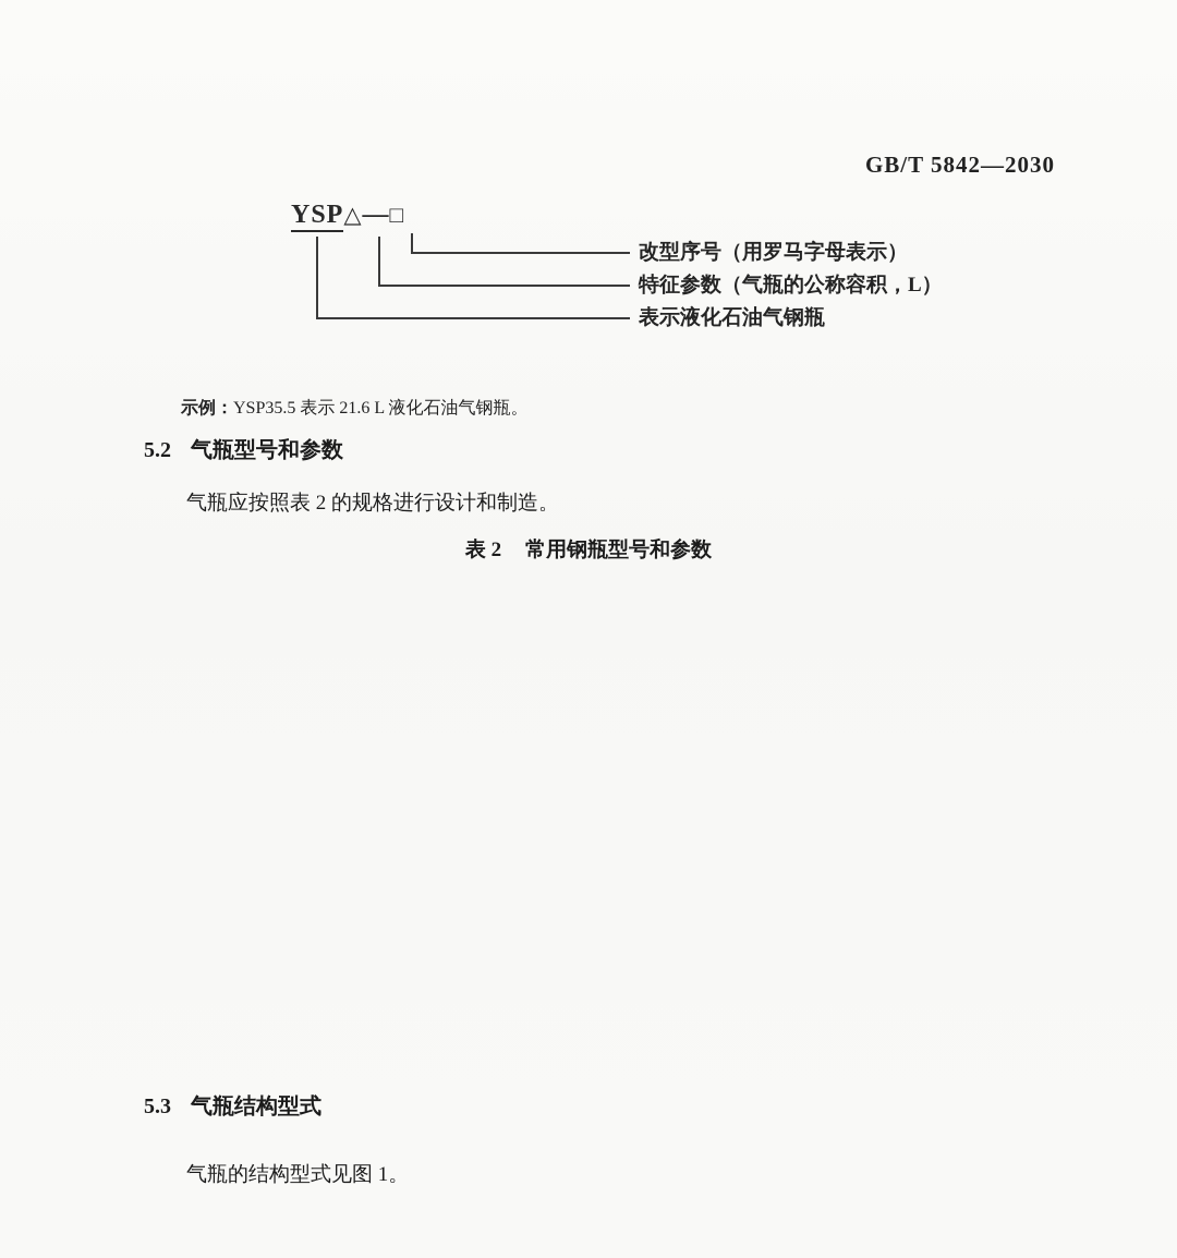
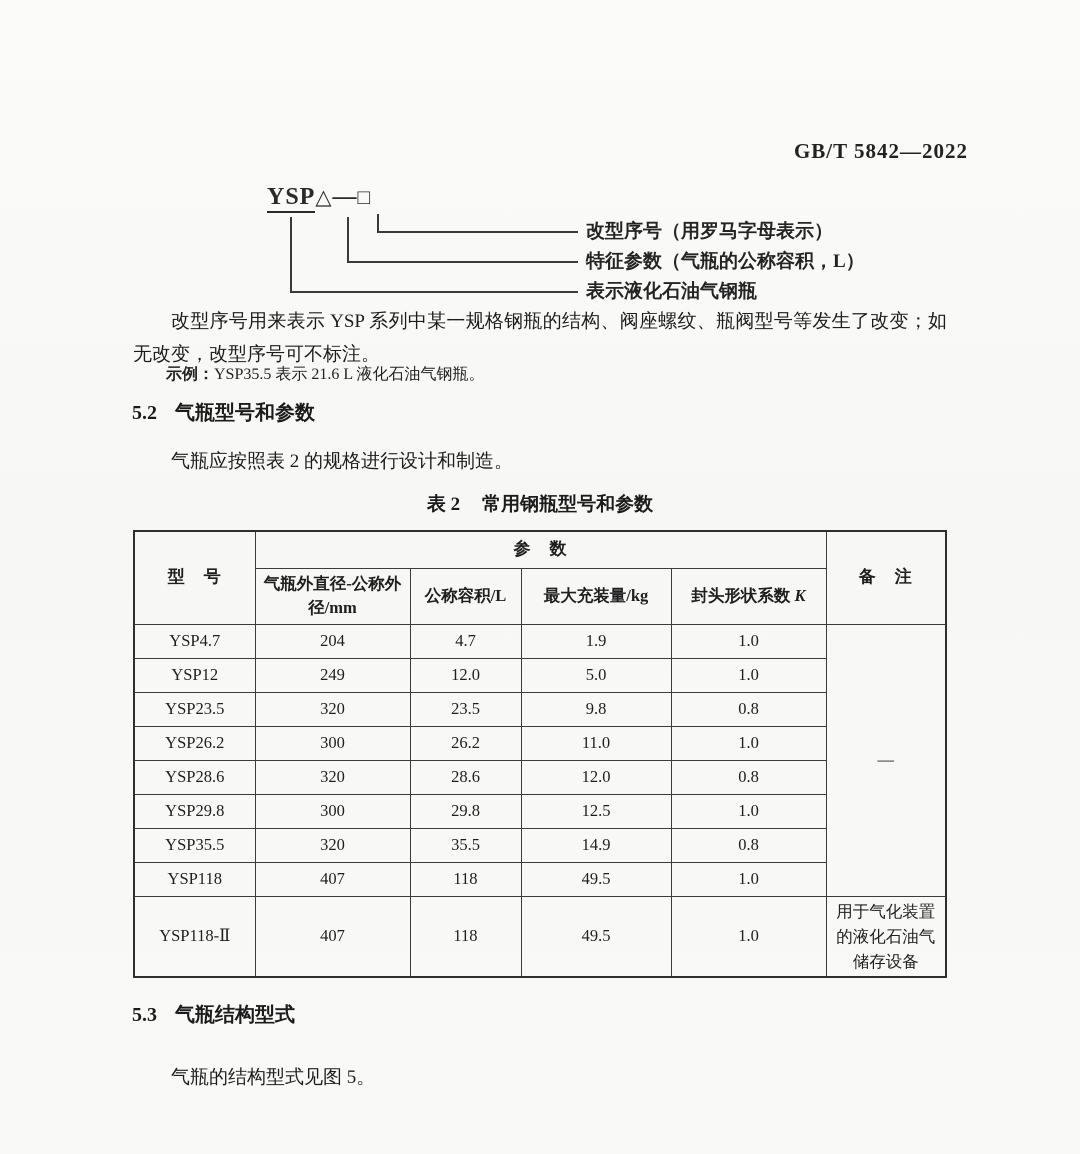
- GB/T 5842—2030
+ GB/T 5842—2022
  YSP△—□
  改型序号（用罗马字母表示）
  特征参数（气瓶的公称容积，L）
  表示液化石油气钢瓶
+ 改型序号用来表示 YSP 系列中某一规格钢瓶的结构、阀座螺纹、瓶阀型号等发生了改变；如无改变，改型序号可不标注。
  示例：YSP35.5 表示 21.6 L 液化石油气钢瓶。
  5.2 气瓶型号和参数
  气瓶应按照表 2 的规格进行设计和制造。
  表 2 常用钢瓶型号和参数
+ 型 号	参 数	备 注
+ 气瓶外直径-公称外径/mm	公称容积/L	最大充装量/kg	封头形状系数 K
+ YSP4.7	204	4.7	1.9	1.0	—
+ YSP12	249	12.0	5.0	1.0
+ YSP23.5	320	23.5	9.8	0.8
+ YSP26.2	300	26.2	11.0	1.0
+ YSP28.6	320	28.6	12.0	0.8
+ YSP29.8	300	29.8	12.5	1.0
+ YSP35.5	320	35.5	14.9	0.8
+ YSP118	407	118	49.5	1.0
+ YSP118-Ⅱ	407	118	49.5	1.0	用于气化装置的液化石油气储存设备
  5.3 气瓶结构型式
- 气瓶的结构型式见图 1。
+ 气瓶的结构型式见图 5。
